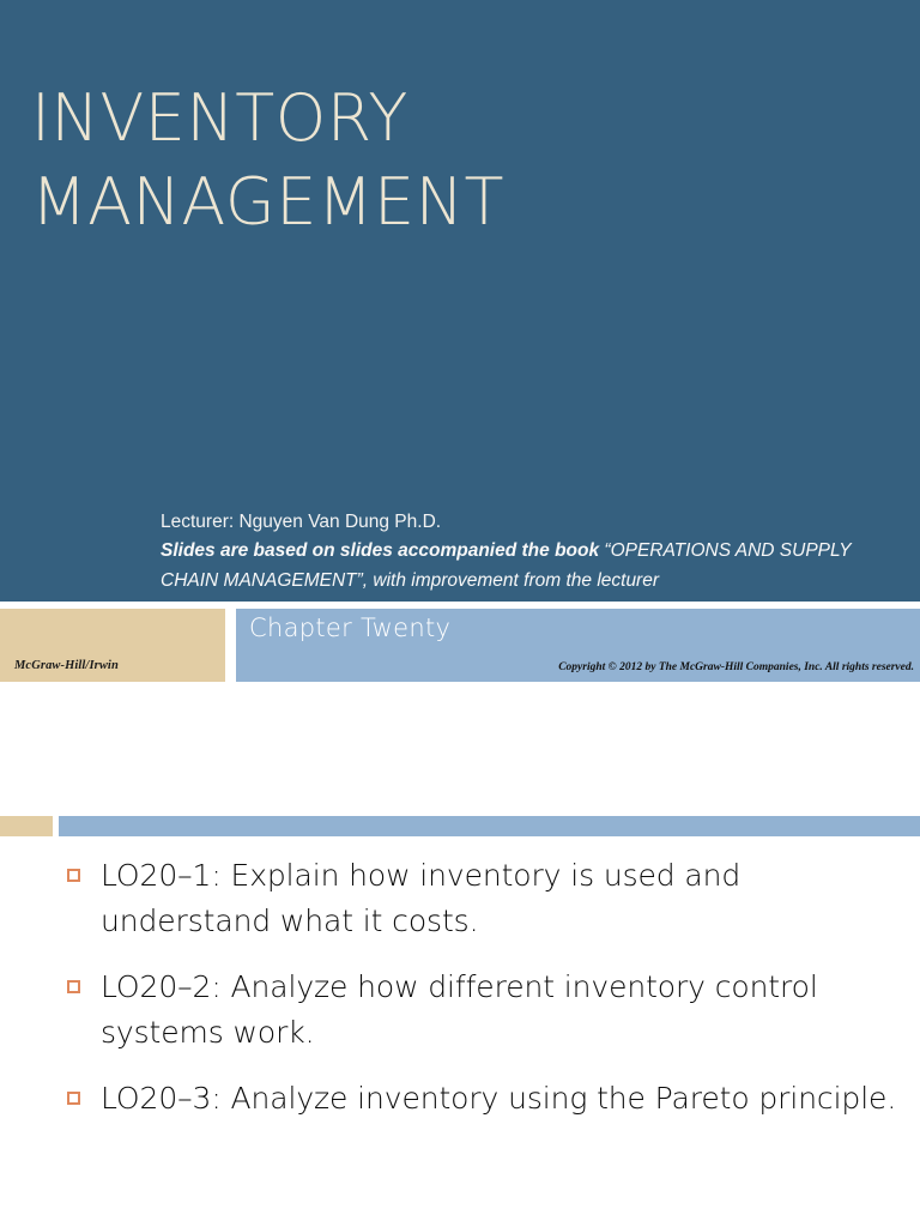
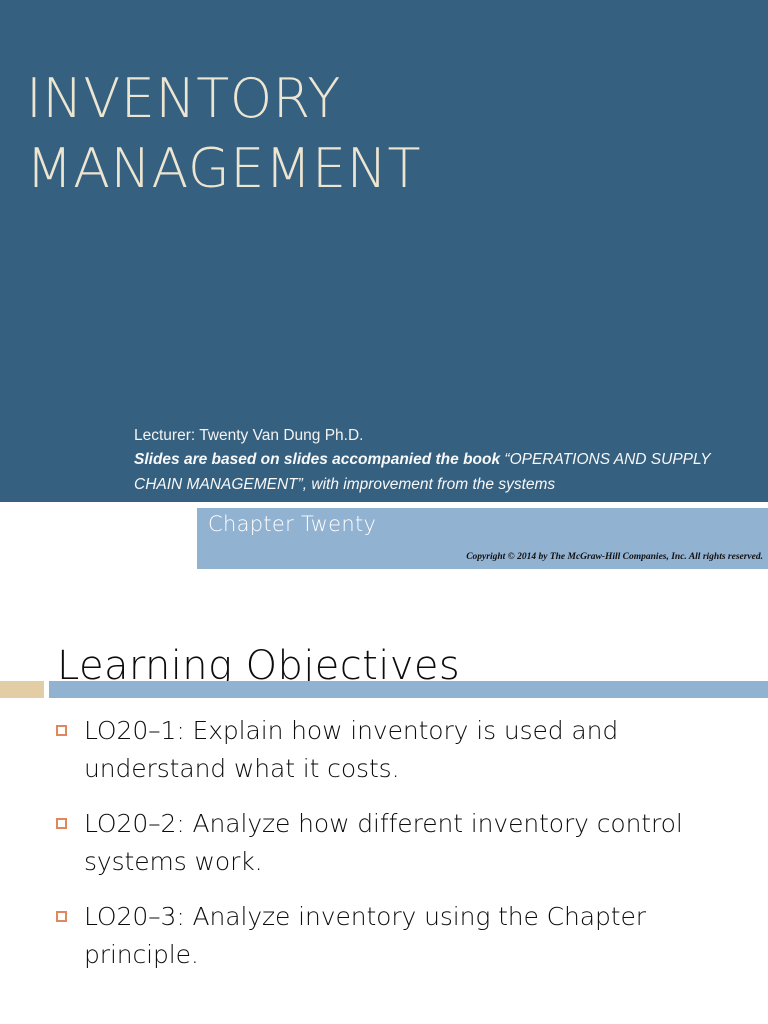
  INVENTORY
  MANAGEMENT
- Lecturer: Nguyen Van Dung Ph.D.
+ Lecturer: Twenty Van Dung Ph.D.
- Slides are based on slides accompanied the book “OPERATIONS AND SUPPLY CHAIN MANAGEMENT”, with improvement from the lecturer
+ Slides are based on slides accompanied the book “OPERATIONS AND SUPPLY CHAIN MANAGEMENT”, with improvement from the systems
- McGraw-Hill/Irwin
  Chapter Twenty
- Copyright © 2012 by The McGraw-Hill Companies, Inc. All rights reserved.
+ Copyright © 2014 by The McGraw-Hill Companies, Inc. All rights reserved.
+ Learning Objectives
  LO20–1: Explain how inventory is used and understand what it costs.
  LO20–2: Analyze how different inventory control systems work.
- LO20–3: Analyze inventory using the Pareto principle.
+ LO20–3: Analyze inventory using the Chapter principle.
